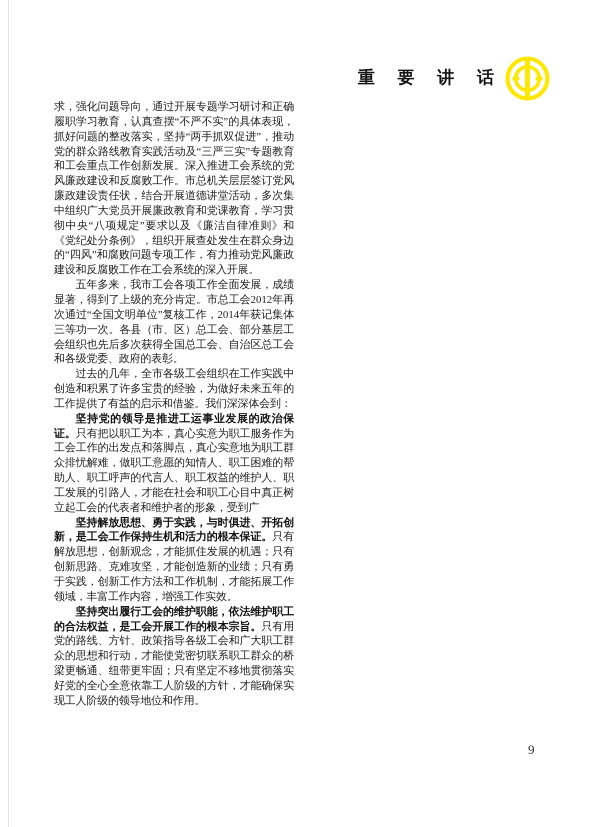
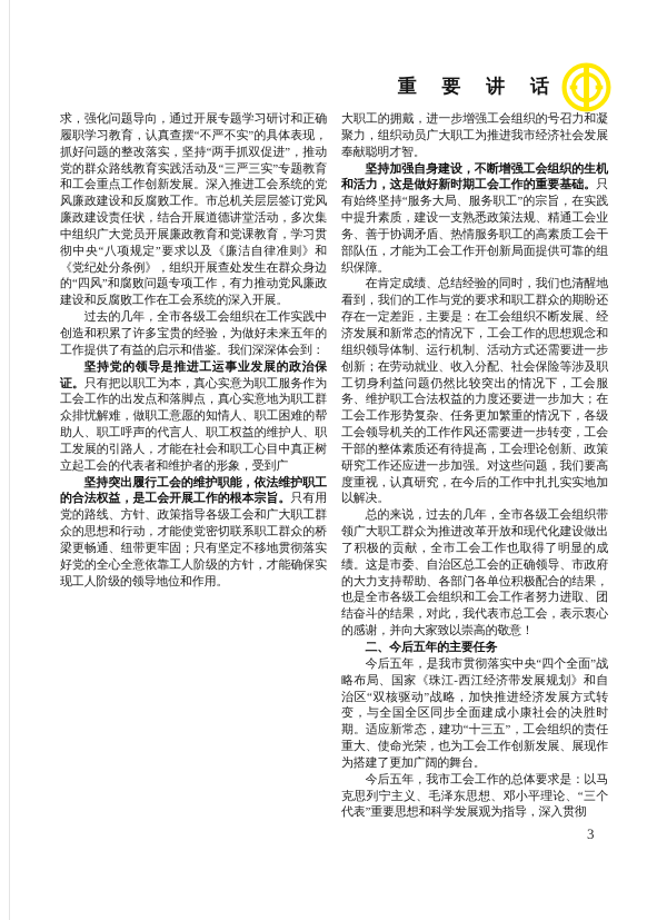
  重 要 讲 话
  求，强化问题导向，通过开展专题学习研讨和正确履职学习教育，认真查摆“不严不实”的具体表现，抓好问题的整改落实，坚持“两手抓双促进”，推动党的群众路线教育实践活动及“三严三实”专题教育和工会重点工作创新发展。深入推进工会系统的党风廉政建设和反腐败工作。市总机关层层签订党风廉政建设责任状，结合开展道德讲堂活动，多次集中组织广大党员开展廉政教育和党课教育，学习贯彻中央“八项规定”要求以及《廉洁自律准则》和《党纪处分条例》，组织开展查处发生在群众身边的“四风”和腐败问题专项工作，有力推动党风廉政建设和反腐败工作在工会系统的深入开展。
- 五年多来，我市工会各项工作全面发展，成绩显著，得到了上级的充分肯定。市总工会2012年再次通过“全国文明单位”复核工作，2014年获记集体三等功一次。各县（市、区）总工会、部分基层工会组织也先后多次获得全国总工会、自治区总工会和各级党委、政府的表彰。
  过去的几年，全市各级工会组织在工作实践中创造和积累了许多宝贵的经验，为做好未来五年的工作提供了有益的启示和借鉴。我们深深体会到：
  坚持党的领导是推进工运事业发展的政治保证。只有把以职工为本，真心实意为职工服务作为工会工作的出发点和落脚点，真心实意地为职工群众排忧解难，做职工意愿的知情人、职工困难的帮助人、职工呼声的代言人、职工权益的维护人、职工发展的引路人，才能在社会和职工心目中真正树立起工会的代表者和维护者的形象，受到广
- 坚持解放思想、勇于实践，与时俱进、开拓创新，是工会工作保持生机和活力的根本保证。只有解放思想，创新观念，才能抓住发展的机遇；只有创新思路、克难攻坚，才能创造新的业绩；只有勇于实践，创新工作方法和工作机制，才能拓展工作领域，丰富工作内容，增强工作实效。
  坚持突出履行工会的维护职能，依法维护职工的合法权益，是工会开展工作的根本宗旨。只有用党的路线、方针、政策指导各级工会和广大职工群众的思想和行动，才能使党密切联系职工群众的桥梁更畅通、纽带更牢固；只有坚定不移地贯彻落实好党的全心全意依靠工人阶级的方针，才能确保实现工人阶级的领导地位和作用。
+ 大职工的拥戴，进一步增强工会组织的号召力和凝聚力，组织动员广大职工为推进我市经济社会发展奉献聪明才智。
+ 坚持加强自身建设，不断增强工会组织的生机和活力，这是做好新时期工会工作的重要基础。只有始终坚持“服务大局、服务职工”的宗旨，在实践中提升素质，建设一支熟悉政策法规、精通工会业务、善于协调矛盾、热情服务职工的高素质工会干部队伍，才能为工会工作开创新局面提供可靠的组织保障。
+ 在肯定成绩、总结经验的同时，我们也清醒地看到，我们的工作与党的要求和职工群众的期盼还存在一定差距，主要是：在工会组织不断发展、经济发展和新常态的情况下，工会工作的思想观念和组织领导体制、运行机制、活动方式还需要进一步创新；在劳动就业、收入分配、社会保险等涉及职工切身利益问题仍然比较突出的情况下，工会服务、维护职工合法权益的力度还要进一步加大；在工会工作形势复杂、任务更加繁重的情况下，各级工会领导机关的工作作风还需要进一步转变，工会干部的整体素质还有待提高，工会理论创新、政策研究工作还应进一步加强。对这些问题，我们要高度重视，认真研究，在今后的工作中扎扎实实地加以解决。
+ 总的来说，过去的几年，全市各级工会组织带领广大职工群众为推进改革开放和现代化建设做出了积极的贡献，全市工会工作也取得了明显的成绩。这是市委、自治区总工会的正确领导、市政府的大力支持帮助、各部门各单位积极配合的结果，也是全市各级工会组织和工会工作者努力进取、团结奋斗的结果，对此，我代表市总工会，表示衷心的感谢，并向大家致以崇高的敬意！
+ 二、今后五年的主要任务
+ 今后五年，是我市贯彻落实中央“四个全面”战略布局、国家《珠江-西江经济带发展规划》和自治区“双核驱动”战略，加快推进经济发展方式转变，与全国全区同步全面建成小康社会的决胜时期。适应新常态，建功“十三五”，工会组织的责任重大、使命光荣，也为工会工作创新发展、展现作为搭建了更加广阔的舞台。
+ 今后五年，我市工会工作的总体要求是：以马克思列宁主义、毛泽东思想、邓小平理论、“三个代表”重要思想和科学发展观为指导，深入贯彻
- 9
+ 3
